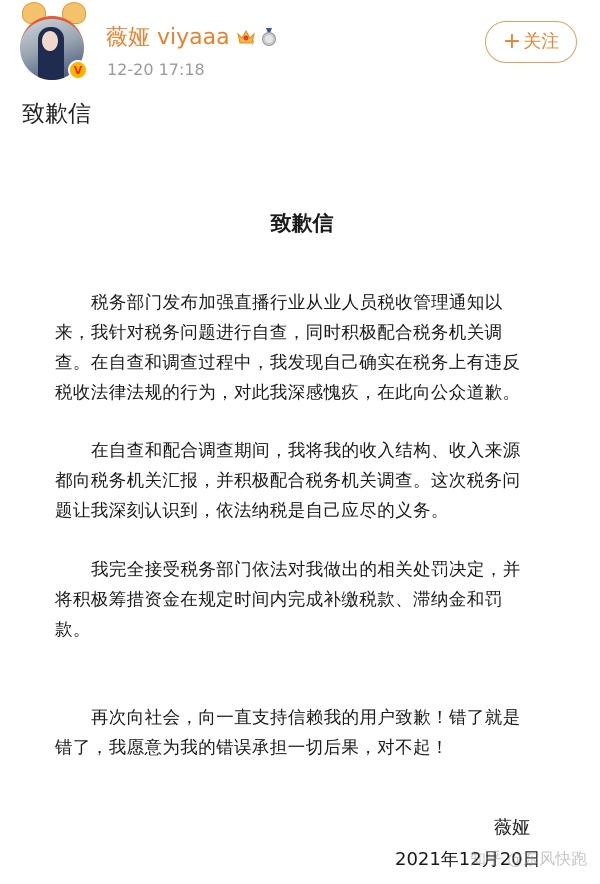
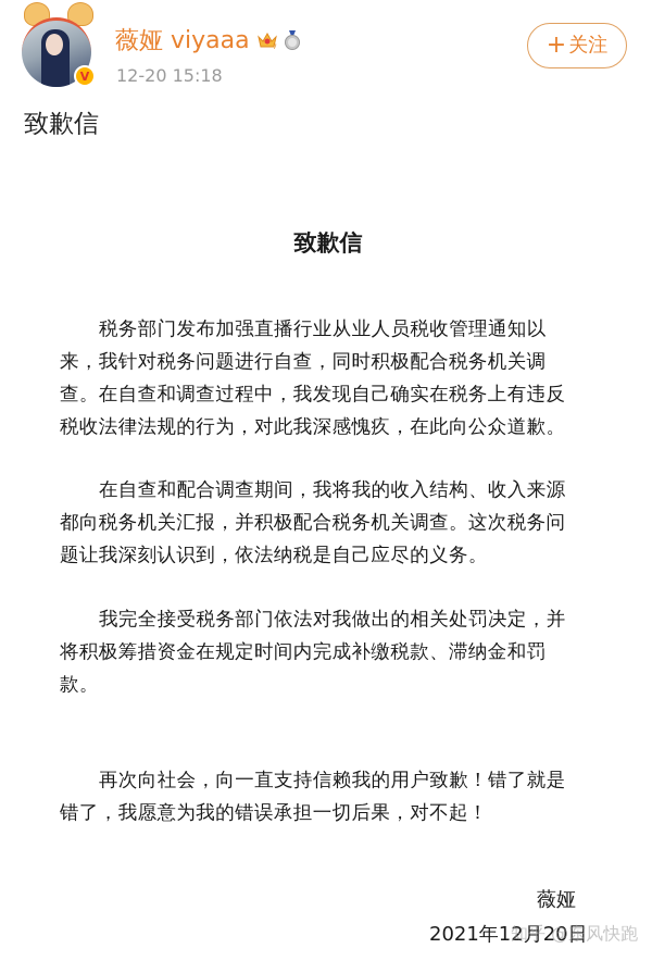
  V
  薇娅 viyaaa
- 12-20 17:18
+ 12-20 15:18
  +
  关注
  致歉信
  致歉信
  税务部门发布加强直播行业从业人员税收管理通知以来，我针对税务问题进行自查，同时积极配合税务机关调查。在自查和调查过程中，我发现自己确实在税务上有违反税收法律法规的行为，对此我深感愧疚，在此向公众道歉。
  在自查和配合调查期间，我将我的收入结构、收入来源都向税务机关汇报，并积极配合税务机关调查。这次税务问题让我深刻认识到，依法纳税是自己应尽的义务。
  我完全接受税务部门依法对我做出的相关处罚决定，并将积极筹措资金在规定时间内完成补缴税款、滞纳金和罚款。
  再次向社会，向一直支持信赖我的用户致歉！错了就是错了，我愿意为我的错误承担一切后果，对不起！
  薇娅
  2021年12月20日
  知乎 @东风快跑
